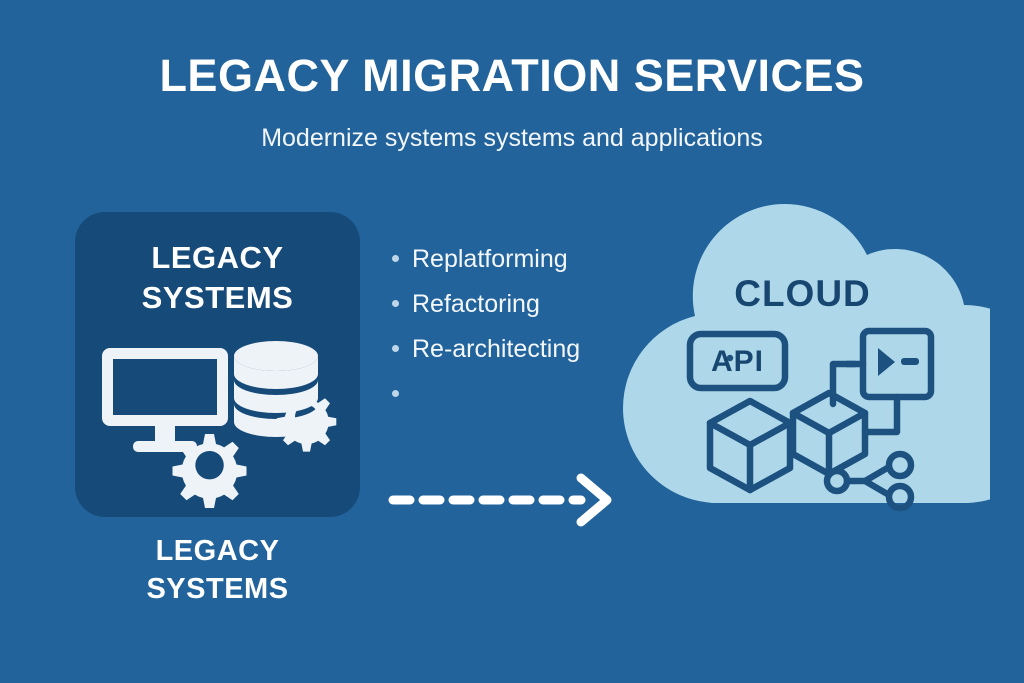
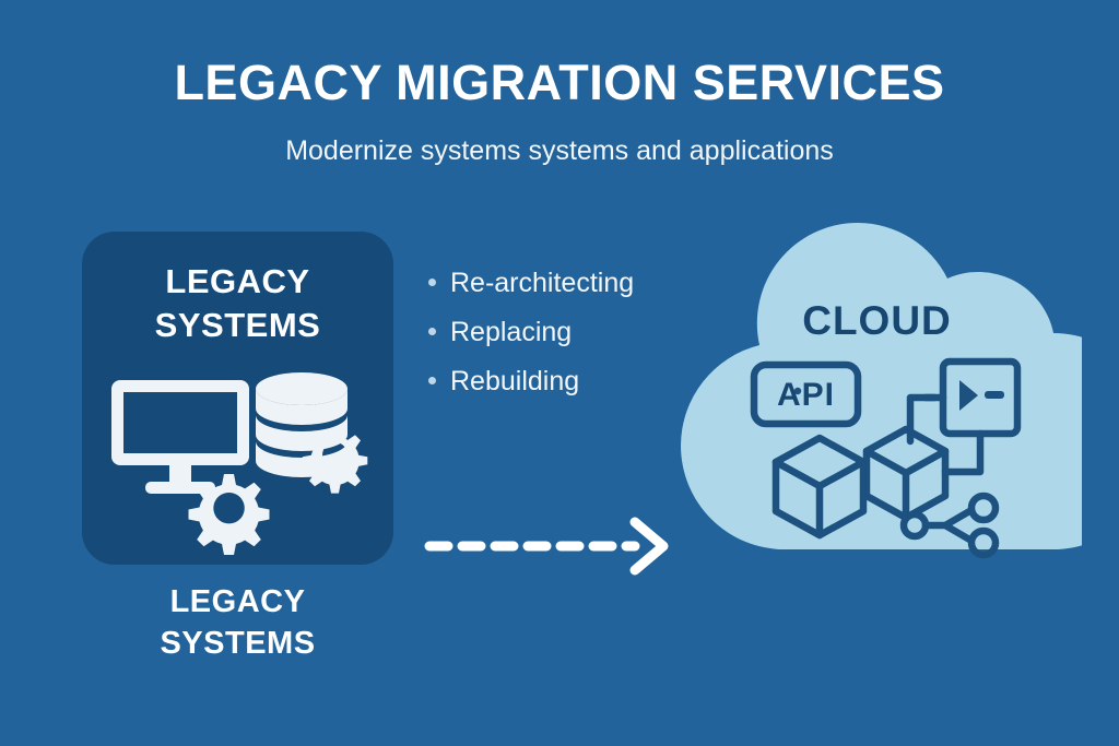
  LEGACY MIGRATION SERVICES
  Modernize systems systems and applications
  LEGACY
  SYSTEMS
  LEGACY
  SYSTEMS
- Replatforming
- Refactoring
  Re-architecting
+ Replacing
+ Rebuilding
  CLOUD
  API
